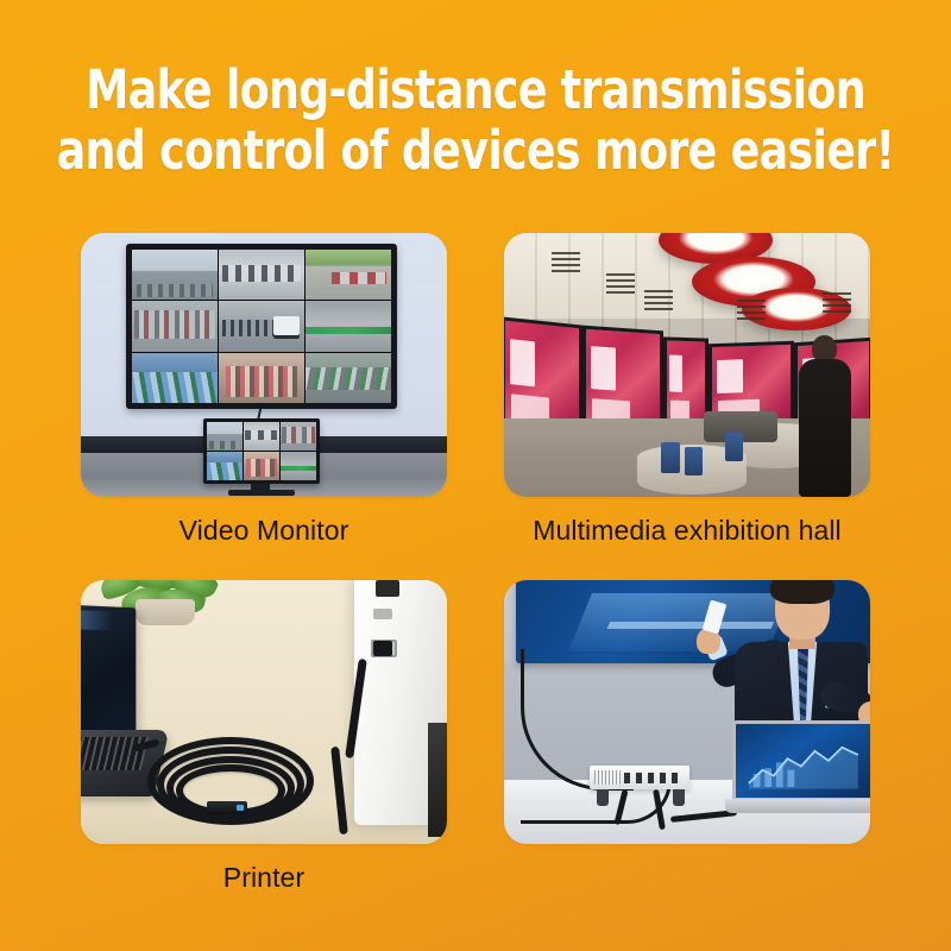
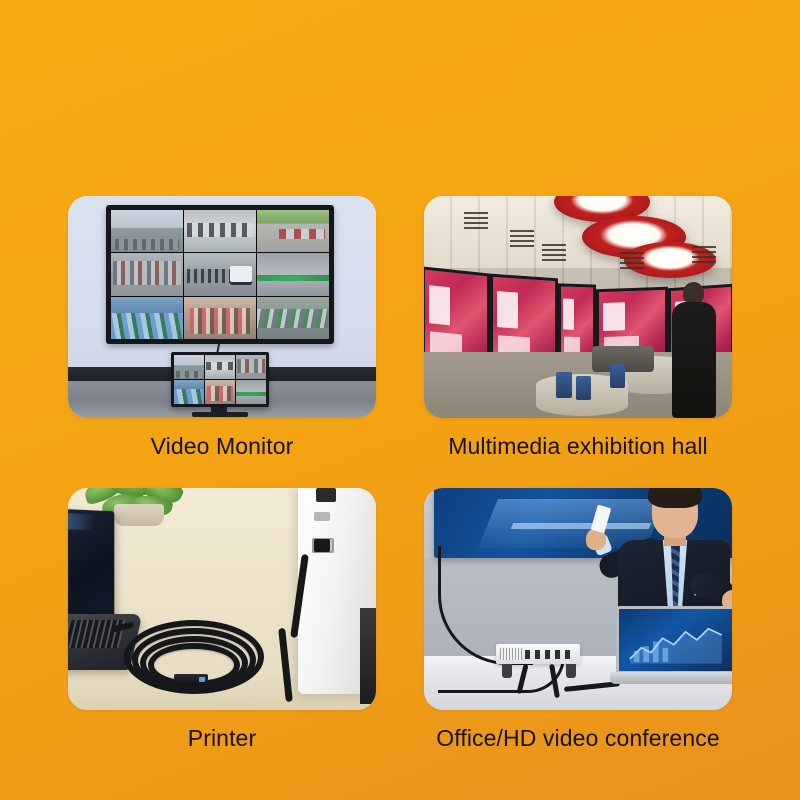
- Make long-distance transmission
- and control of devices more easier!
  Video Monitor
  Multimedia exhibition hall
  Printer
+ Office/HD video conference
